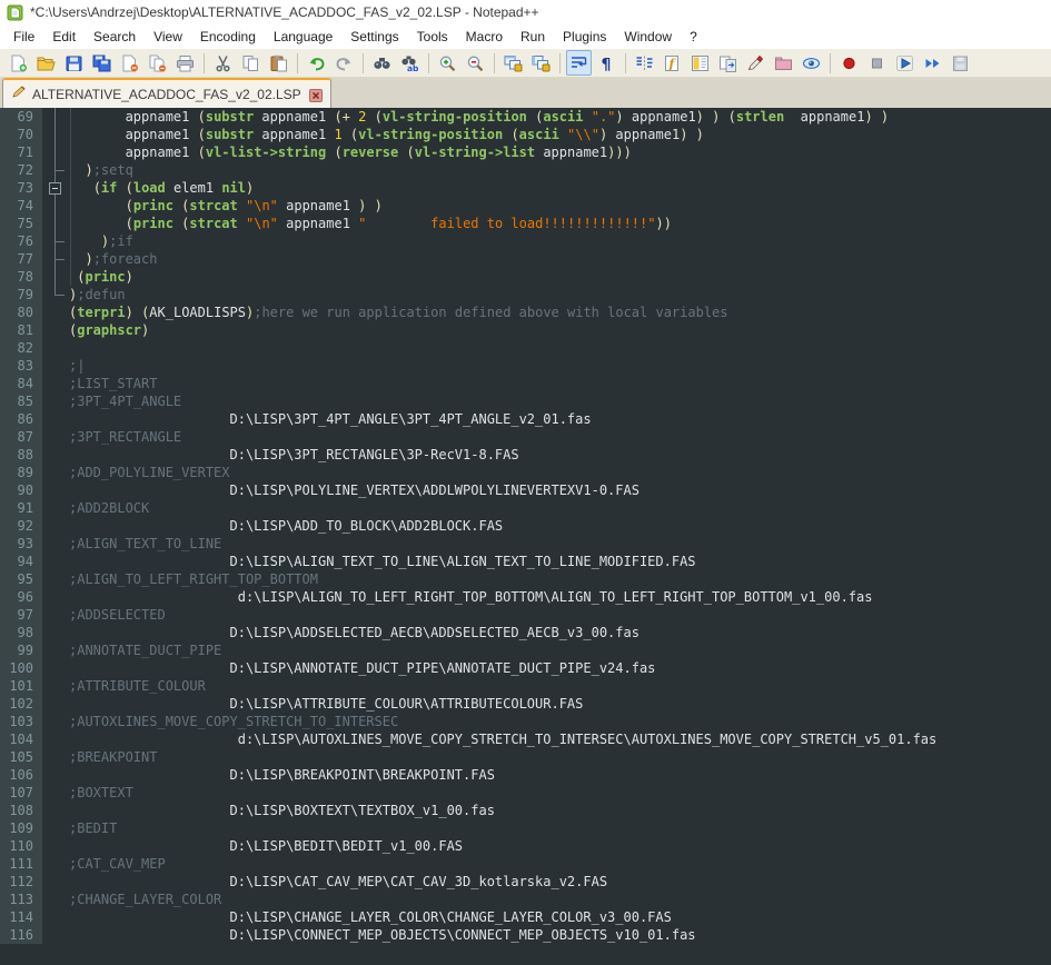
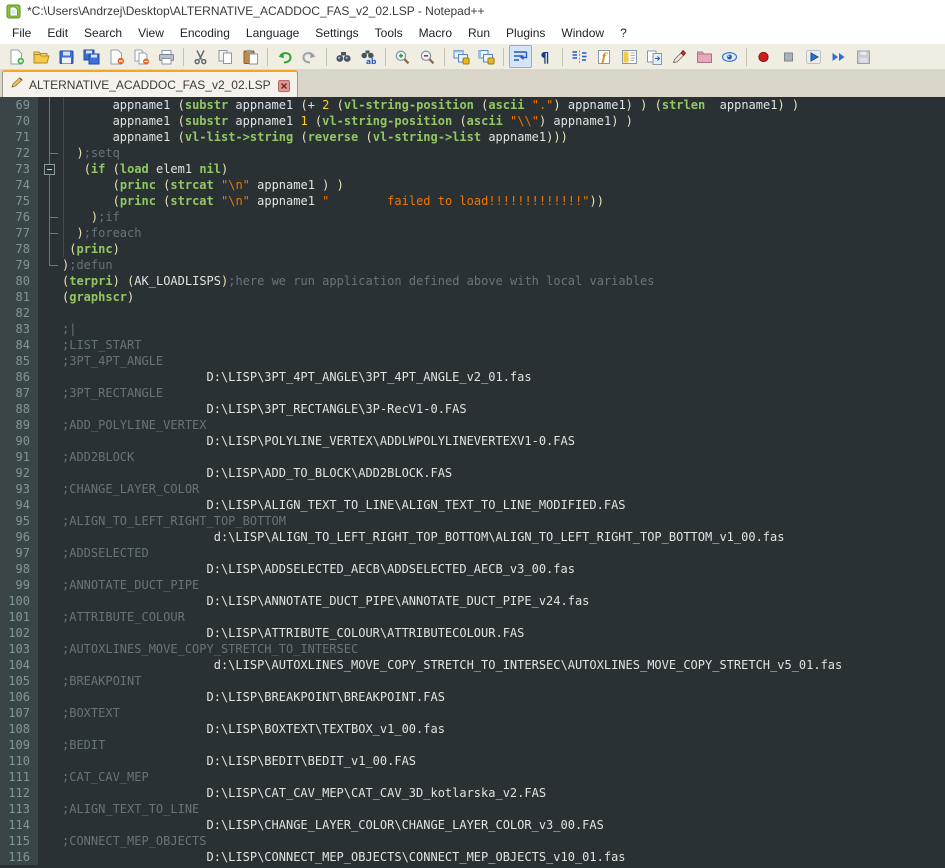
  *C:\Users\Andrzej\Desktop\ALTERNATIVE_ACADDOC_FAS_v2_02.LSP - Notepad++
  File
  Edit
  Search
  View
  Encoding
  Language
  Settings
  Tools
  Macro
  Run
  Plugins
  Window
  ?
  ab
  ¶
  f
  ALTERNATIVE_ACADDOC_FAS_v2_02.LSP
  69
  appname1 (substr appname1 (+ 2 (vl-string-position (ascii ".") appname1) ) (strlen appname1) )
  70
  appname1 (substr appname1 1 (vl-string-position (ascii "\\") appname1) )
  71
  appname1 (vl-list->string (reverse (vl-string->list appname1)))
  72
  );setq
  73
  (if (load elem1 nil)
  74
  (princ (strcat "\n" appname1 ) )
  75
  (princ (strcat "\n" appname1 " failed to load!!!!!!!!!!!!!"))
  76
  );if
  77
  );foreach
  78
  (princ)
  79
  );defun
  80
  (terpri) (AK_LOADLISPS);here we run application defined above with local variables
  81
  (graphscr)
  82
  83
  ;|
  84
  ;LIST_START
  85
  ;3PT_4PT_ANGLE
  86
  D:\LISP\3PT_4PT_ANGLE\3PT_4PT_ANGLE_v2_01.fas
  87
  ;3PT_RECTANGLE
  88
- D:\LISP\3PT_RECTANGLE\3P-RecV1-8.FAS
+ D:\LISP\3PT_RECTANGLE\3P-RecV1-0.FAS
  89
  ;ADD_POLYLINE_VERTEX
  90
  D:\LISP\POLYLINE_VERTEX\ADDLWPOLYLINEVERTEXV1-0.FAS
  91
  ;ADD2BLOCK
  92
  D:\LISP\ADD_TO_BLOCK\ADD2BLOCK.FAS
  93
- ;ALIGN_TEXT_TO_LINE
+ ;CHANGE_LAYER_COLOR
  94
  D:\LISP\ALIGN_TEXT_TO_LINE\ALIGN_TEXT_TO_LINE_MODIFIED.FAS
  95
  ;ALIGN_TO_LEFT_RIGHT_TOP_BOTTOM
  96
  d:\LISP\ALIGN_TO_LEFT_RIGHT_TOP_BOTTOM\ALIGN_TO_LEFT_RIGHT_TOP_BOTTOM_v1_00.fas
  97
  ;ADDSELECTED
  98
  D:\LISP\ADDSELECTED_AECB\ADDSELECTED_AECB_v3_00.fas
  99
  ;ANNOTATE_DUCT_PIPE
  100
  D:\LISP\ANNOTATE_DUCT_PIPE\ANNOTATE_DUCT_PIPE_v24.fas
  101
  ;ATTRIBUTE_COLOUR
  102
  D:\LISP\ATTRIBUTE_COLOUR\ATTRIBUTECOLOUR.FAS
  103
  ;AUTOXLINES_MOVE_COPY_STRETCH_TO_INTERSEC
  104
  d:\LISP\AUTOXLINES_MOVE_COPY_STRETCH_TO_INTERSEC\AUTOXLINES_MOVE_COPY_STRETCH_v5_01.fas
  105
  ;BREAKPOINT
  106
  D:\LISP\BREAKPOINT\BREAKPOINT.FAS
  107
  ;BOXTEXT
  108
  D:\LISP\BOXTEXT\TEXTBOX_v1_00.fas
  109
  ;BEDIT
  110
  D:\LISP\BEDIT\BEDIT_v1_00.FAS
  111
  ;CAT_CAV_MEP
  112
  D:\LISP\CAT_CAV_MEP\CAT_CAV_3D_kotlarska_v2.FAS
  113
- ;CHANGE_LAYER_COLOR
+ ;ALIGN_TEXT_TO_LINE
  114
  D:\LISP\CHANGE_LAYER_COLOR\CHANGE_LAYER_COLOR_v3_00.FAS
+ 115
+ ;CONNECT_MEP_OBJECTS
  116
  D:\LISP\CONNECT_MEP_OBJECTS\CONNECT_MEP_OBJECTS_v10_01.fas
